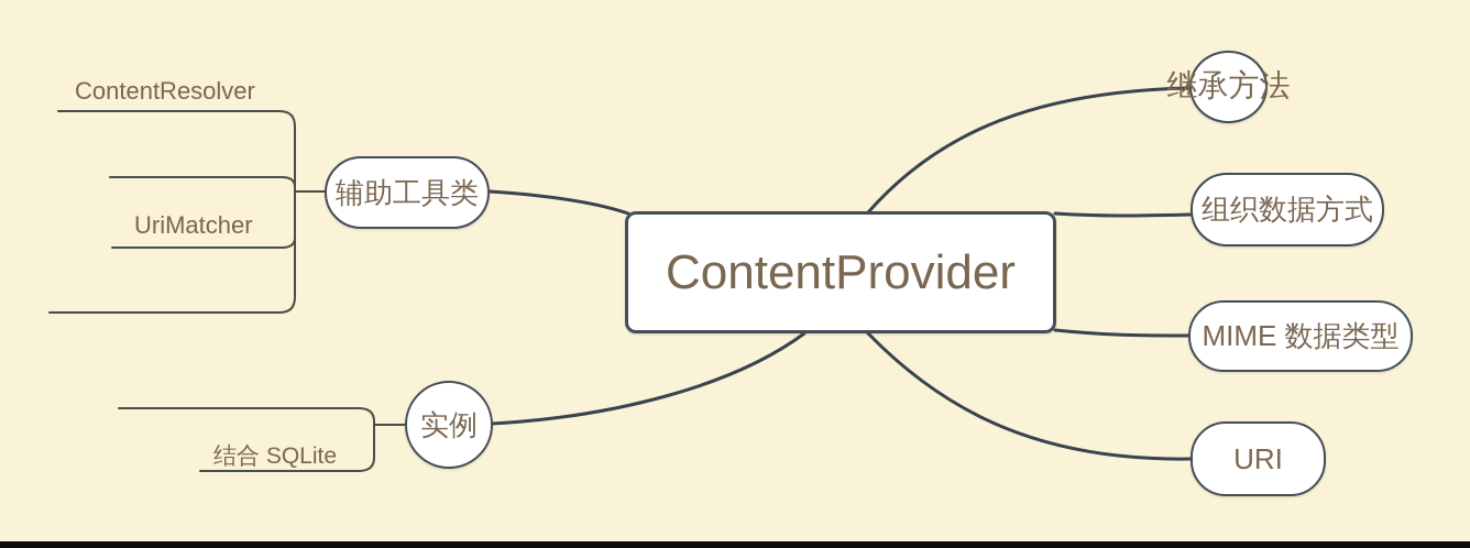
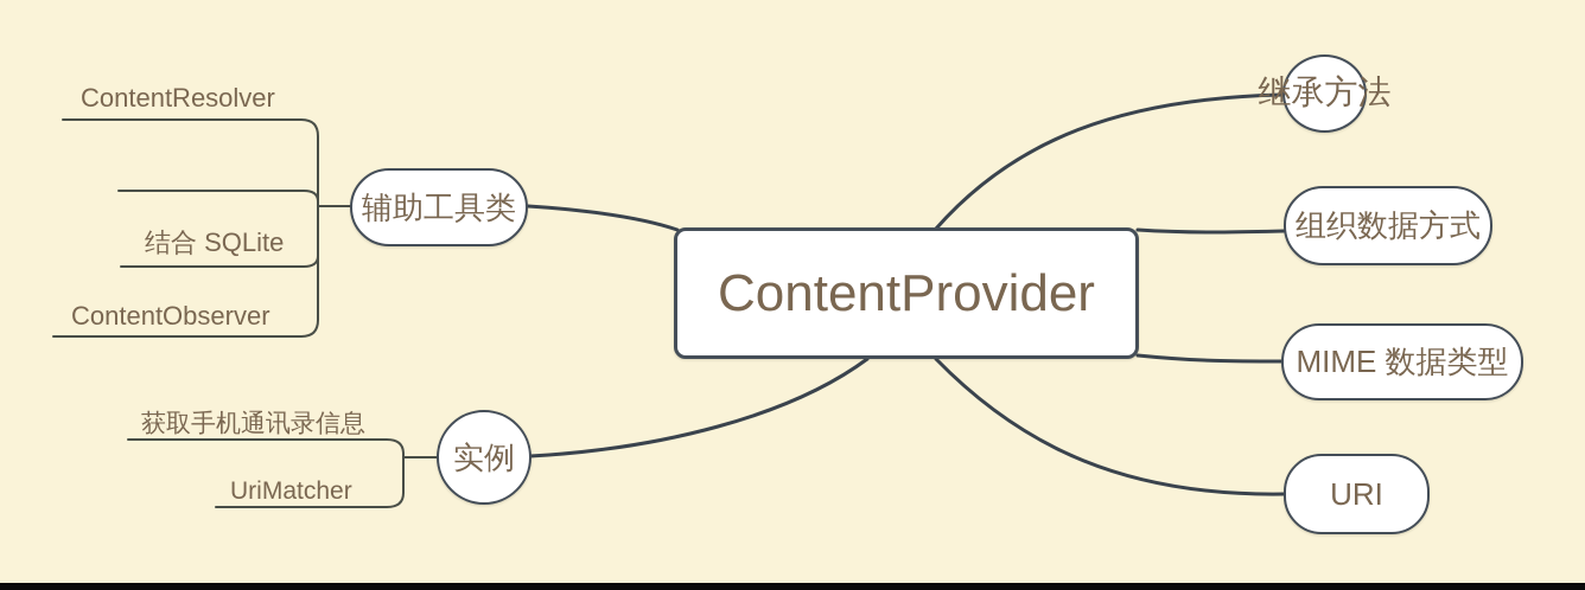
  ContentProvider
  辅助工具类
  实例
  继承方法
  组织数据方式
  MIME 数据类型
  URI
  ContentResolver
- UriMatcher
+ 结合 SQLite
+ ContentObserver
+ 获取手机通讯录信息
- 结合 SQLite
+ UriMatcher
